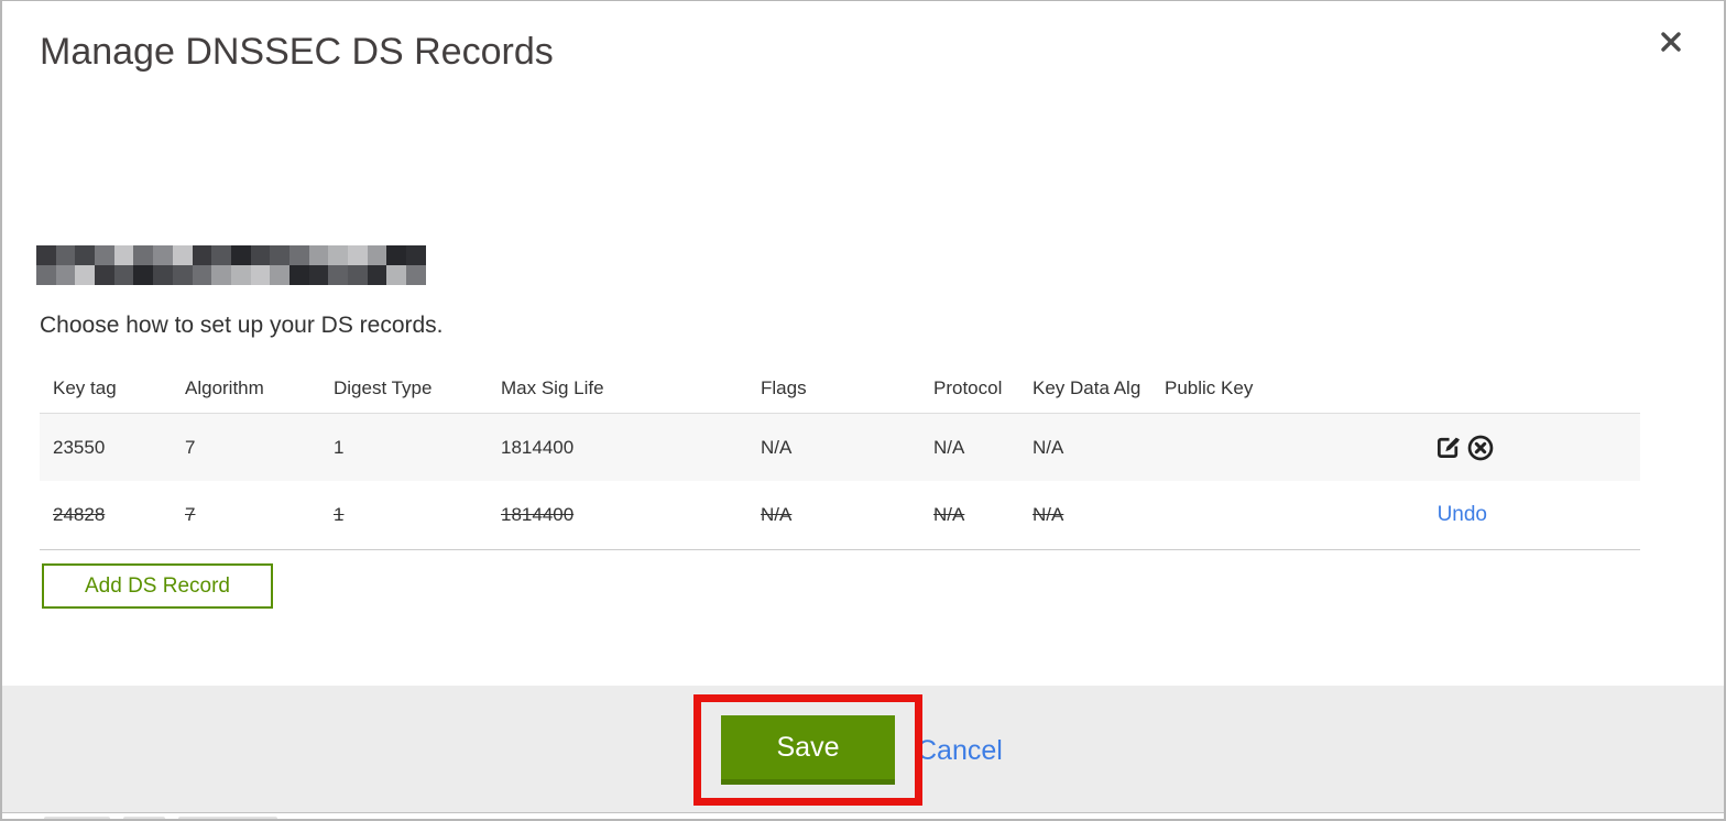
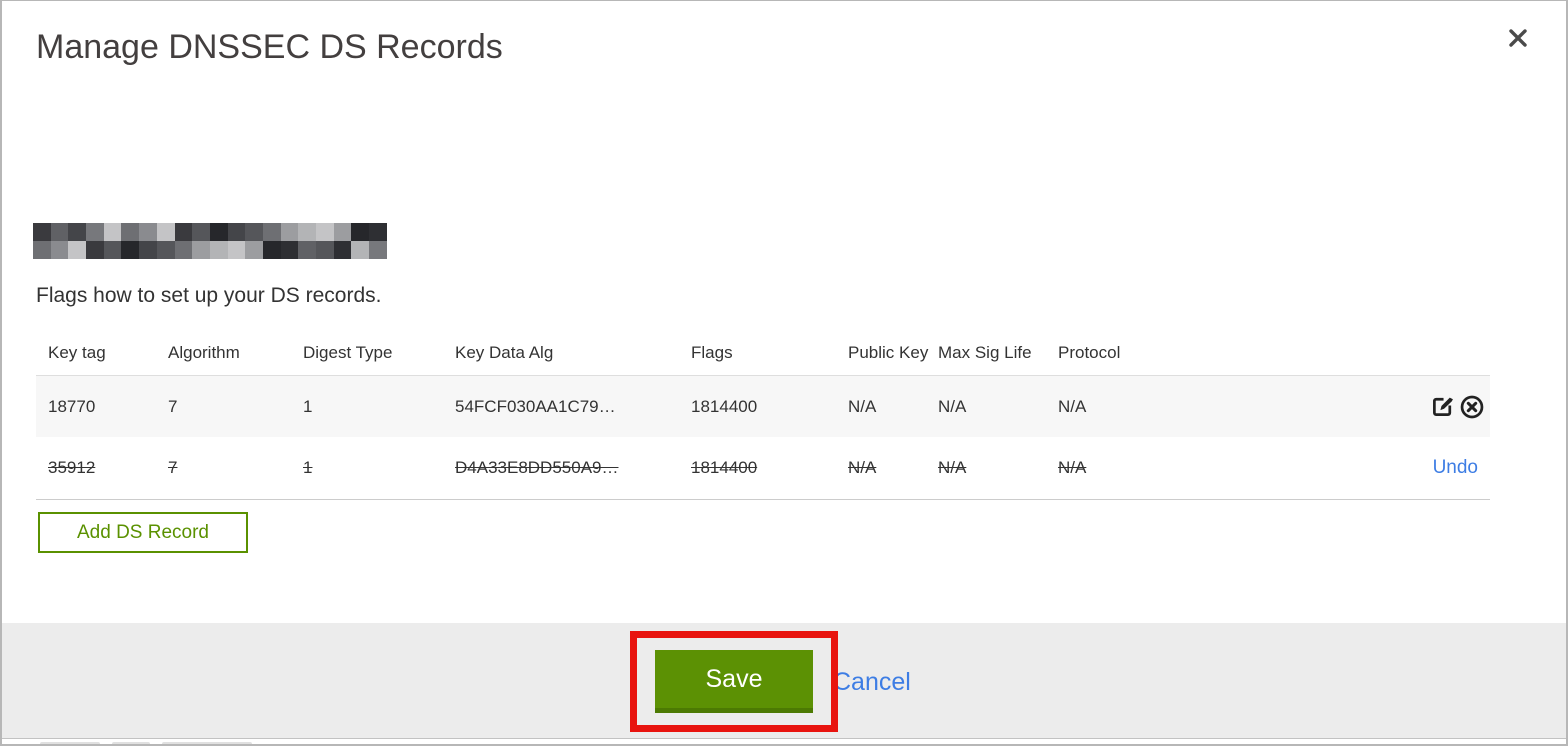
  Manage DNSSEC DS Records
- Choose how to set up your DS records.
+ Flags how to set up your DS records.
  Key tag
  Algorithm
  Digest Type
- Max Sig Life
+ Key Data Alg
  Flags
- Protocol
+ Public Key
- Key Data Alg
+ Max Sig Life
- Public Key
+ Protocol
- 23550
+ 18770
  7
  1
+ 54FCF030AA1C79…
  1814400
  N/A
  N/A
  N/A
- 24828
+ 35912
  7
  1
+ D4A33E8DD550A9…
  1814400
  N/A
  N/A
  N/A
  Undo
  Add DS Record
  Save
  Cancel
